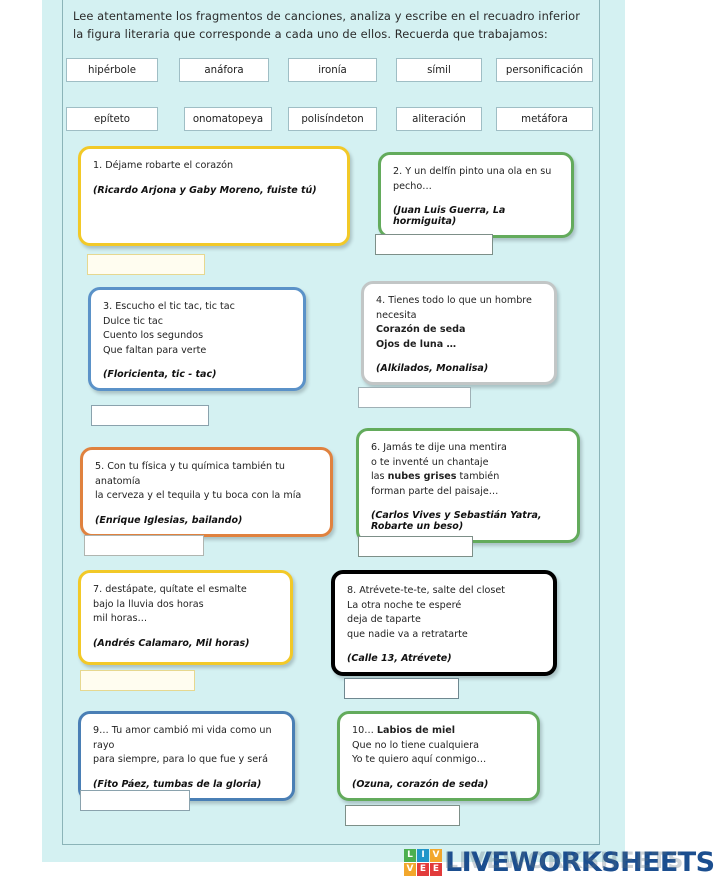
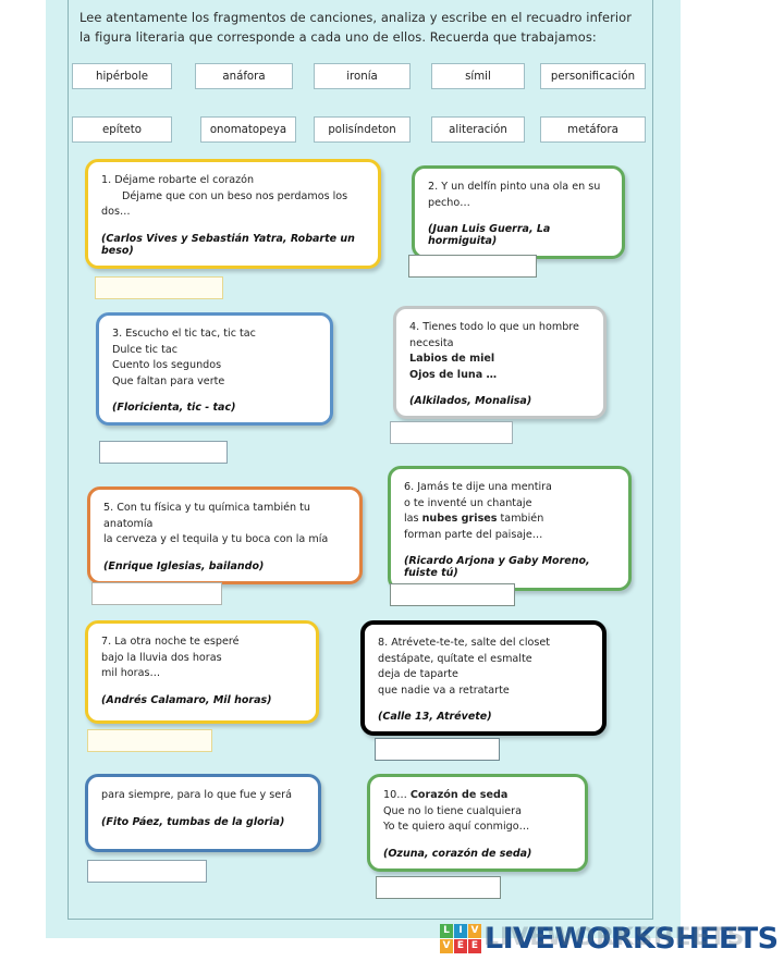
  Lee atentamente los fragmentos de canciones, analiza y escribe en el recuadro inferior la figura literaria que corresponde a cada uno de ellos. Recuerda que trabajamos:
  hipérbole
  anáfora
  ironía
  símil
  personificación
  epíteto
  onomatopeya
  polisíndeton
  aliteración
  metáfora
  1. Déjame robarte el corazón
+ Déjame que con un beso nos perdamos los dos…
- (Ricardo Arjona y Gaby Moreno, fuiste tú)
+ (Carlos Vives y Sebastián Yatra, Robarte un beso)
  2. Y un delfín pinto una ola en su
  pecho…
  (Juan Luis Guerra, La hormiguita)
  3. Escucho el tic tac, tic tac
  Dulce tic tac
  Cuento los segundos
  Que faltan para verte
  (Floricienta, tic - tac)
  4. Tienes todo lo que un hombre
  necesita
- Corazón de seda
+ Labios de miel
  Ojos de luna …
  (Alkilados, Monalisa)
  5. Con tu física y tu química también tu anatomía
  la cerveza y el tequila y tu boca con la mía
  (Enrique Iglesias, bailando)
  6. Jamás te dije una mentira
  o te inventé un chantaje
  las nubes grises también
  forman parte del paisaje…
- (Carlos Vives y Sebastián Yatra, Robarte un beso)
+ (Ricardo Arjona y Gaby Moreno, fuiste tú)
- 7. destápate, quítate el esmalte
+ 7. La otra noche te esperé
  bajo la lluvia dos horas
  mil horas…
  (Andrés Calamaro, Mil horas)
  8. Atrévete-te-te, salte del closet
- La otra noche te esperé
+ destápate, quítate el esmalte
  deja de taparte
  que nadie va a retratarte
  (Calle 13, Atrévete)
- 9… Tu amor cambió mi vida como un rayo
  para siempre, para lo que fue y será
  (Fito Páez, tumbas de la gloria)
- 10… Labios de miel
+ 10… Corazón de seda
  Que no lo tiene cualquiera
  Yo te quiero aquí conmigo…
  (Ozuna, corazón de seda)
  L
  I
  V
  V
  E
  E
  LIVEWORKSHEETS
  LIVEWORKSHEETS
